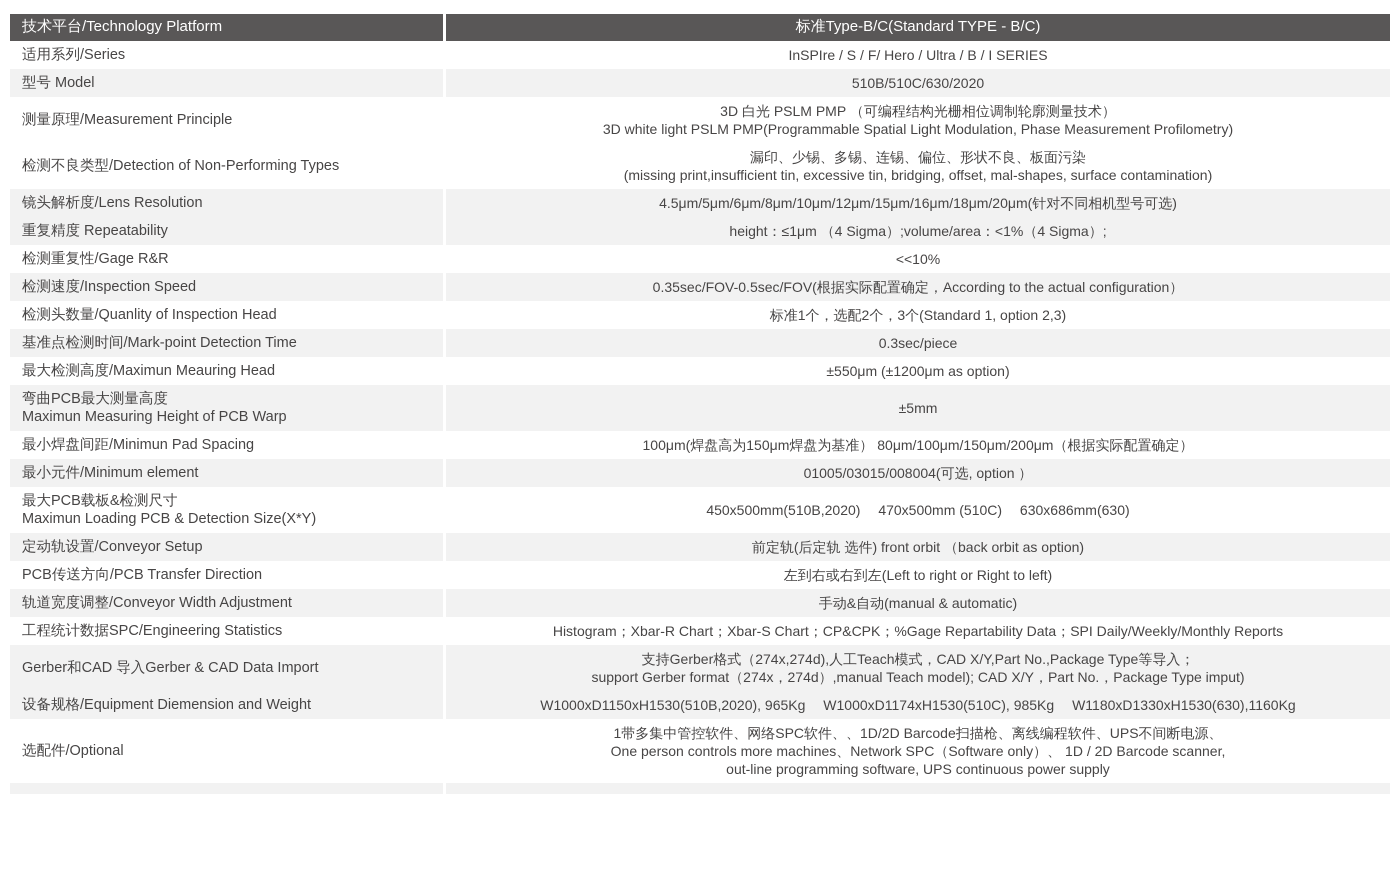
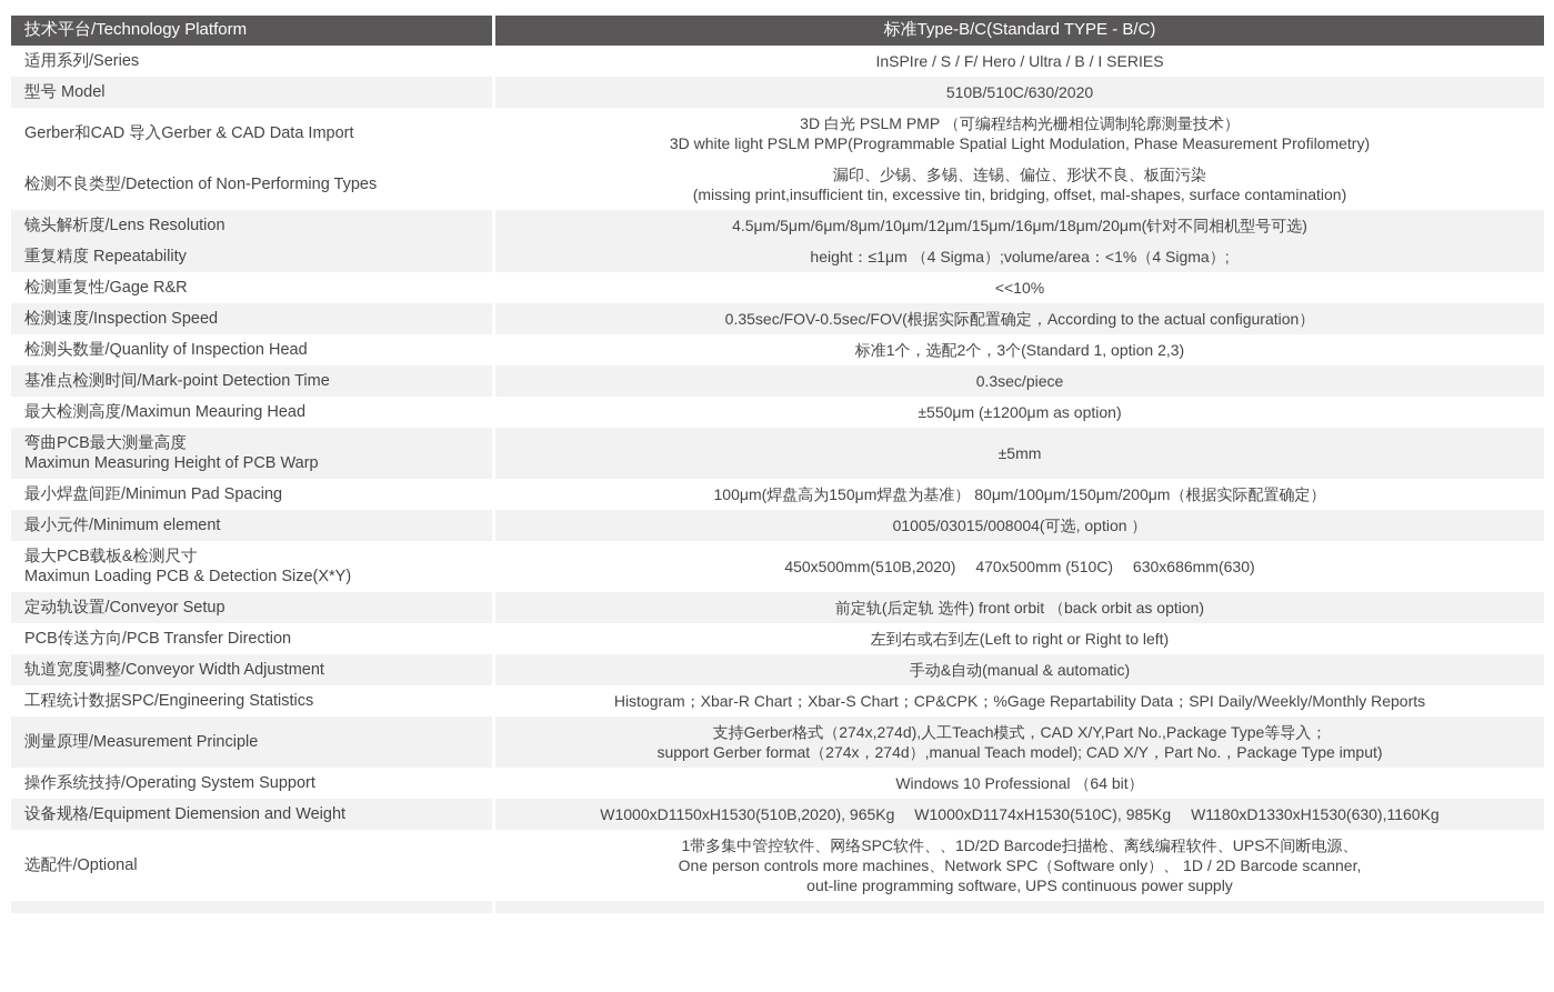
  技术平台/Technology Platform
  标准Type-B/C(Standard TYPE - B/C)
  适用系列/Series
  InSPIre / S / F/ Hero / Ultra / B / I SERIES
  型号 Model
  510B/510C/630/2020
- 测量原理/Measurement Principle
+ Gerber和CAD 导入Gerber & CAD Data Import
  3D 白光 PSLM PMP （可编程结构光栅相位调制轮廓测量技术）
  3D white light PSLM PMP(Programmable Spatial Light Modulation, Phase Measurement Profilometry)
  检测不良类型/Detection of Non-Performing Types
  漏印、少锡、多锡、连锡、偏位、形状不良、板面污染
  (missing print,insufficient tin, excessive tin, bridging, offset, mal-shapes, surface contamination)
  镜头解析度/Lens Resolution
  4.5μm/5μm/6μm/8μm/10μm/12μm/15μm/16μm/18μm/20μm(针对不同相机型号可选)
  重复精度 Repeatability
  height：≤1μm （4 Sigma）;volume/area：<1%（4 Sigma）;
  检测重复性/Gage R&R
  <<10%
  检测速度/Inspection Speed
  0.35sec/FOV-0.5sec/FOV(根据实际配置确定，According to the actual configuration）
  检测头数量/Quanlity of Inspection Head
  标准1个，选配2个，3个(Standard 1, option 2,3)
  基准点检测时间/Mark-point Detection Time
  0.3sec/piece
  最大检测高度/Maximun Meauring Head
  ±550μm (±1200μm as option)
  弯曲PCB最大测量高度
  Maximun Measuring Height of PCB Warp
  ±5mm
  最小焊盘间距/Minimun Pad Spacing
  100μm(焊盘高为150μm焊盘为基准） 80μm/100μm/150μm/200μm（根据实际配置确定）
  最小元件/Minimum element
  01005/03015/008004(可选, option ）
  最大PCB载板&检测尺寸
  Maximun Loading PCB & Detection Size(X*Y)
  450x500mm(510B,2020) 470x500mm (510C) 630x686mm(630)
  定动轨设置/Conveyor Setup
  前定轨(后定轨 选件) front orbit （back orbit as option)
  PCB传送方向/PCB Transfer Direction
  左到右或右到左(Left to right or Right to left)
  轨道宽度调整/Conveyor Width Adjustment
  手动&自动(manual & automatic)
  工程统计数据SPC/Engineering Statistics
  Histogram；Xbar-R Chart；Xbar-S Chart；CP&CPK；%Gage Repartability Data；SPI Daily/Weekly/Monthly Reports
- Gerber和CAD 导入Gerber & CAD Data Import
+ 测量原理/Measurement Principle
  支持Gerber格式（274x,274d),人工Teach模式，CAD X/Y,Part No.,Package Type等导入；
  support Gerber format（274x，274d）,manual Teach model); CAD X/Y，Part No.，Package Type imput)
+ 操作系统技持/Operating System Support
+ Windows 10 Professional （64 bit）
  设备规格/Equipment Diemension and Weight
  W1000xD1150xH1530(510B,2020), 965Kg W1000xD1174xH1530(510C), 985Kg W1180xD1330xH1530(630),1160Kg
  选配件/Optional
  1带多集中管控软件、网络SPC软件、、1D/2D Barcode扫描枪、离线编程软件、UPS不间断电源、
  One person controls more machines、Network SPC（Software only）、 1D / 2D Barcode scanner,
  out-line programming software, UPS continuous power supply
